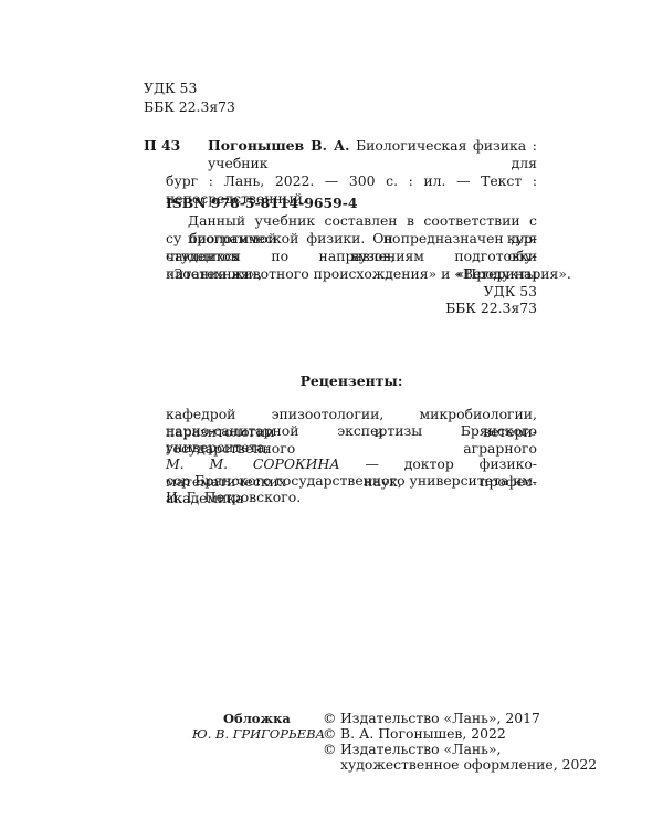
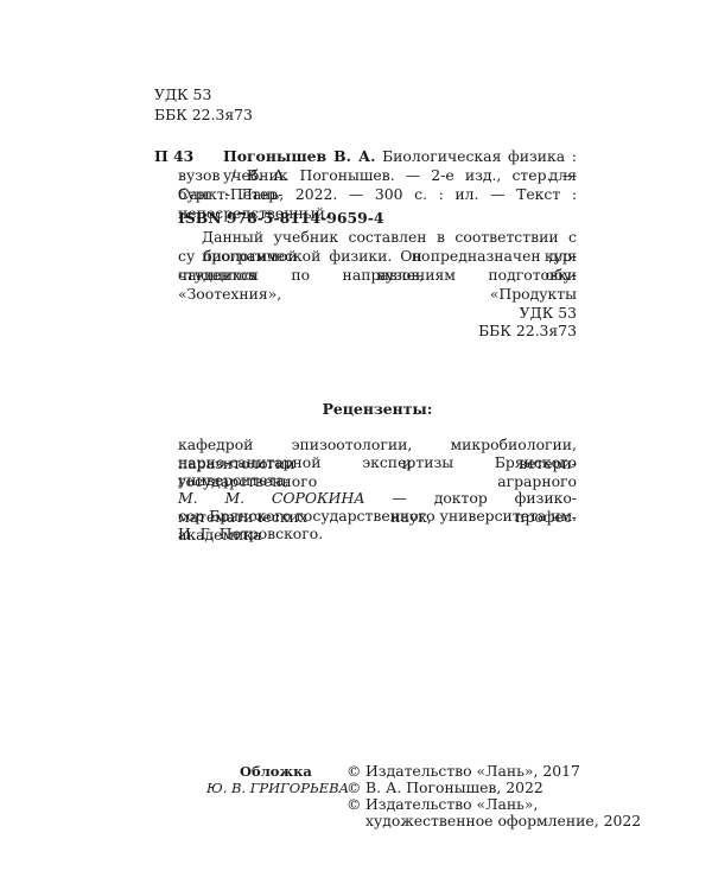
  УДК 53
  ББК 22.3я73
  П 43
  Погонышев В. А. Биологическая физика : учебник для
+ вузов / В. А. Погонышев. — 2-е изд., стер. — Санкт-Петер-
  бург : Лань, 2022. — 300 с. : ил. — Текст : непосредственный.
  ISBN 978-5-8114-9659-4
  Данный учебник составлен в соответствии с программой по кур-
  су биологической физики. Он предназначен для студентов вузов, обу-
  чающихся по направлениям подготовки «Зоотехния», «Продукты
- питания животного происхождения» и «Ветеринария».
  УДК 53
  ББК 22.3я73
  Рецензенты:
  кафедрой эпизоотологии, микробиологии, паразитологии и ветери-
  нарно-санитарной экспертизы Брянского государственного аграрного
  университета;
  М. М. СОРОКИНА — доктор физико-математических наук, профес-
  сор Брянского государственного университета им. академика
  И. Г. Петровского.
  Обложка
  Ю. В. ГРИГОРЬЕВА
  ©
  Издательство «Лань», 2017
  ©
  В. А. Погонышев, 2022
  ©
  Издательство «Лань»,
  художественное оформление, 2022
